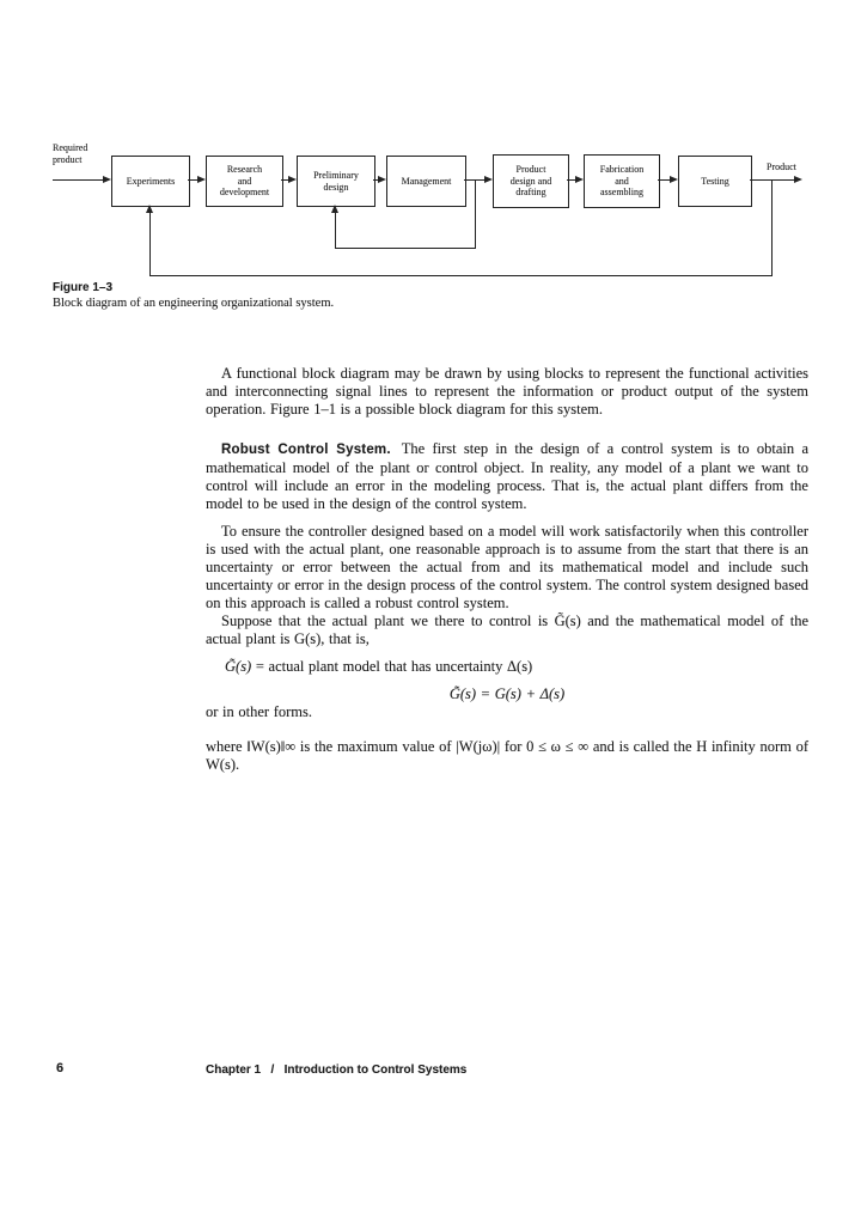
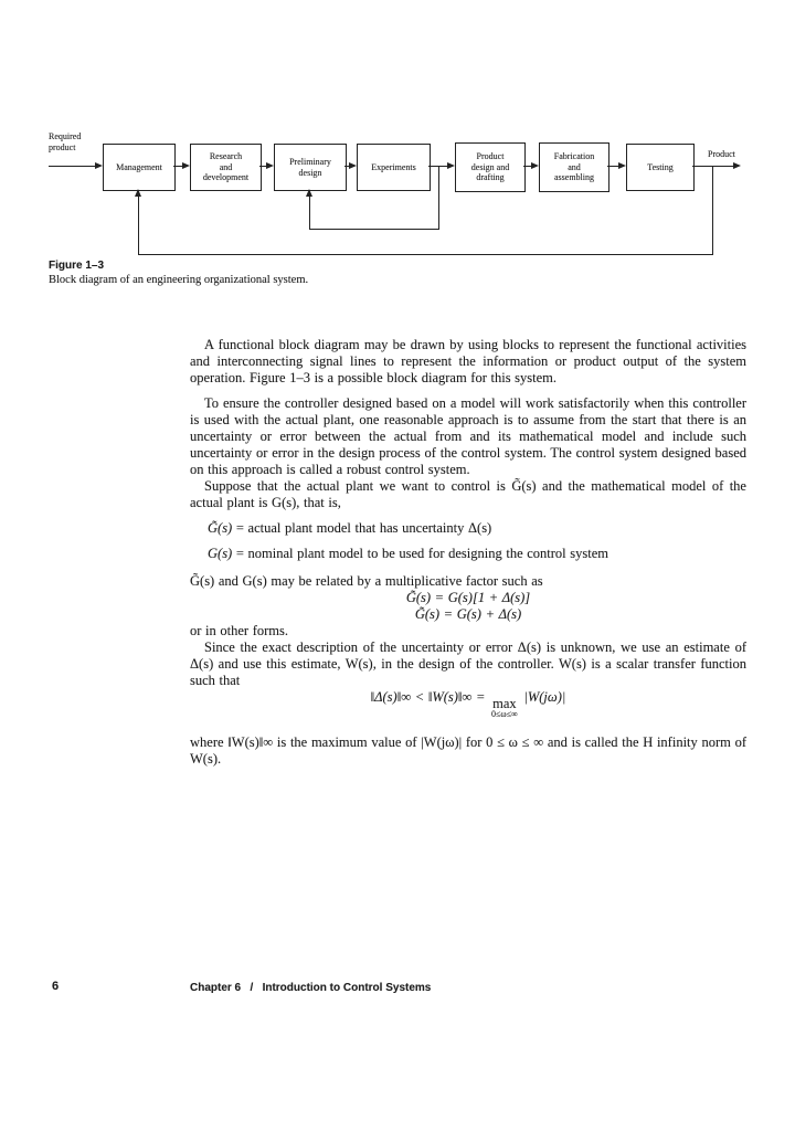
  Required
  product
  Product
- Experiments
+ Management
  Research
  and
  development
  Preliminary
  design
- Management
+ Experiments
  Product
  design and
  drafting
  Fabrication
  and
  assembling
  Testing
  Figure 1–3
  Block diagram of an engineering organizational system.
- A functional block diagram may be drawn by using blocks to represent the functional activities and interconnecting signal lines to represent the information or product output of the system operation. Figure 1–1 is a possible block diagram for this system.
+ A functional block diagram may be drawn by using blocks to represent the functional activities and interconnecting signal lines to represent the information or product output of the system operation. Figure 1–3 is a possible block diagram for this system.
- Robust Control System. The first step in the design of a control system is to obtain a mathematical model of the plant or control object. In reality, any model of a plant we want to control will include an error in the modeling process. That is, the actual plant differs from the model to be used in the design of the control system.
  To ensure the controller designed based on a model will work satisfactorily when this controller is used with the actual plant, one reasonable approach is to assume from the start that there is an uncertainty or error between the actual from and its mathematical model and include such uncertainty or error in the design process of the control system. The control system designed based on this approach is called a robust control system.
- Suppose that the actual plant we there to control is G̃(s) and the mathematical model of the actual plant is G(s), that is,
+ Suppose that the actual plant we want to control is G̃(s) and the mathematical model of the actual plant is G(s), that is,
  G̃(s) = actual plant model that has uncertainty Δ(s)
+ G(s) = nominal plant model to be used for designing the control system
+ G̃(s) and G(s) may be related by a multiplicative factor such as
+ G̃(s) = G(s)[1 + Δ(s)]
  G̃(s) = G(s) + Δ(s)
  or in other forms.
+ Since the exact description of the uncertainty or error Δ(s) is unknown, we use an estimate of Δ(s) and use this estimate, W(s), in the design of the controller. W(s) is a scalar transfer function such that
+ ‖Δ(s)‖∞ < ‖W(s)‖∞ =
+ max
+ 0≤ω≤∞
+ |W(jω)|
  where ‖W(s)‖∞ is the maximum value of |W(jω)| for 0 ≤ ω ≤ ∞ and is called the H infinity norm of W(s).
  6
- Chapter 1 / Introduction to Control Systems
+ Chapter 6 / Introduction to Control Systems
